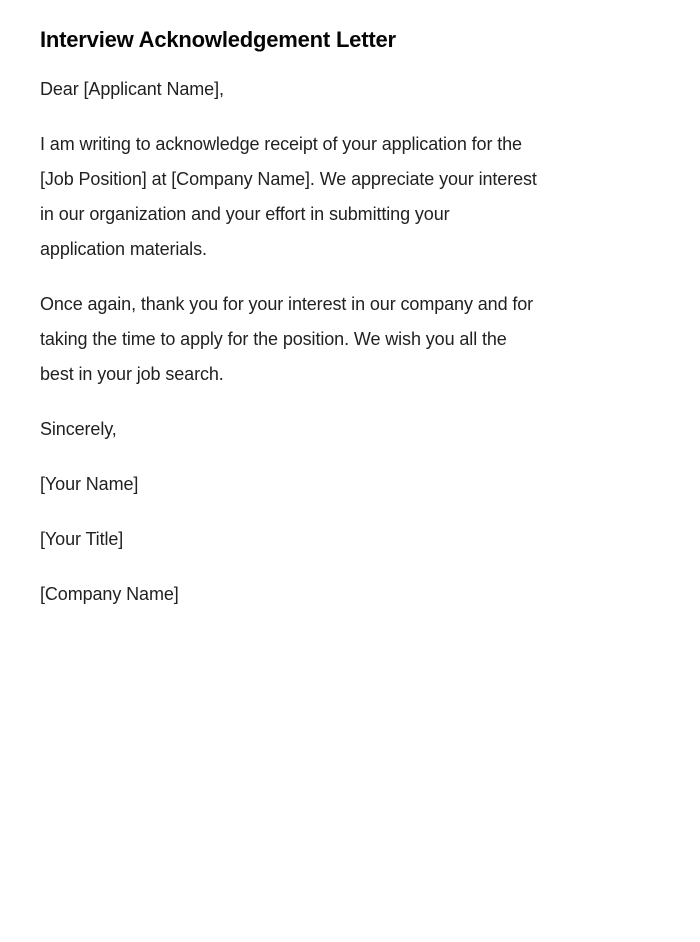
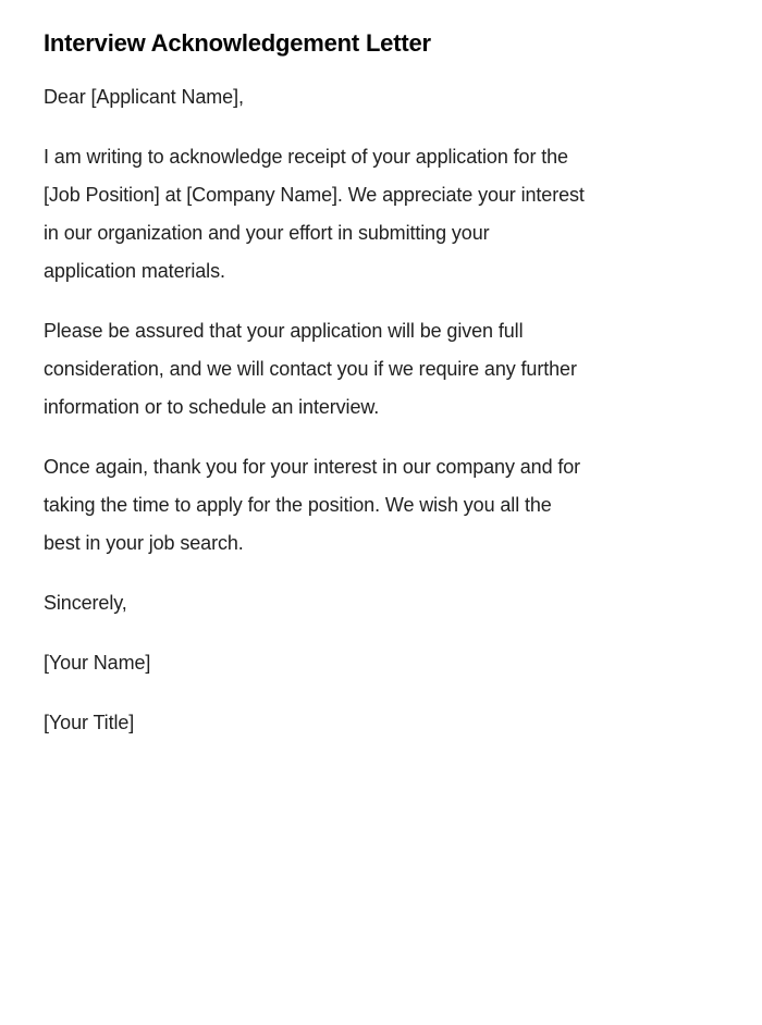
  Interview Acknowledgement Letter
  Dear [Applicant Name],
  I am writing to acknowledge receipt of your application for the
  [Job Position] at [Company Name]. We appreciate your interest
  in our organization and your effort in submitting your
  application materials.
+ Please be assured that your application will be given full
+ consideration, and we will contact you if we require any further
+ information or to schedule an interview.
  Once again, thank you for your interest in our company and for
  taking the time to apply for the position. We wish you all the
  best in your job search.
  Sincerely,
  [Your Name]
  [Your Title]
- [Company Name]
